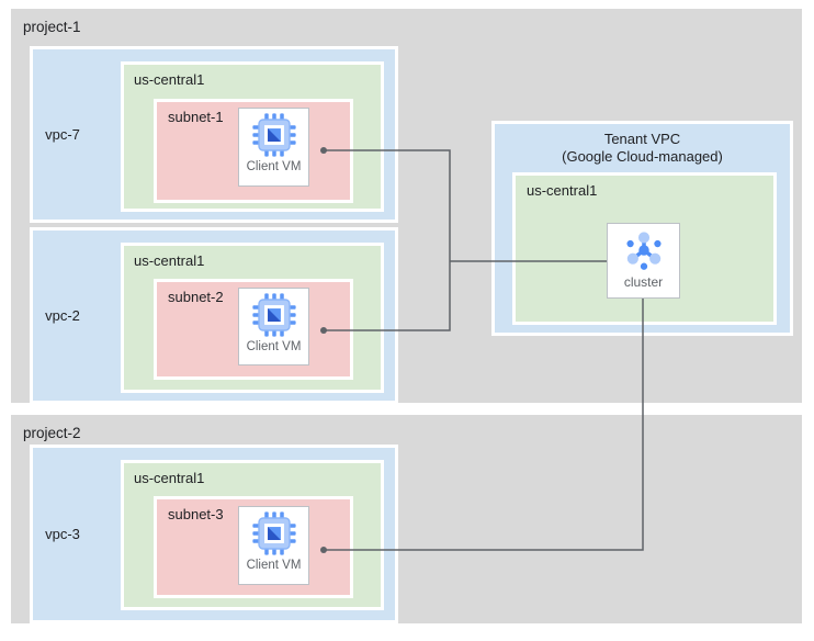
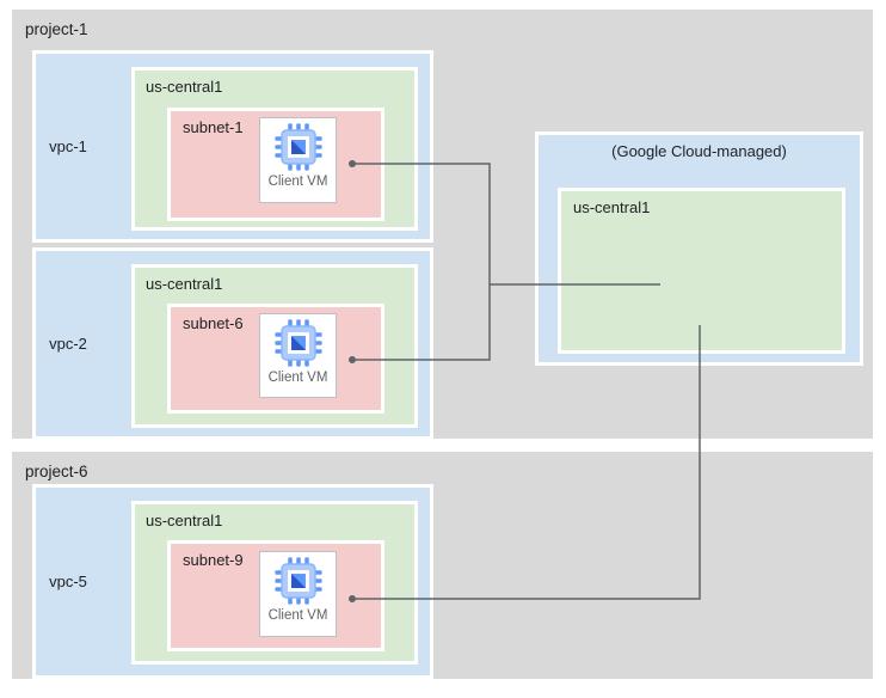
  project-1
- vpc-7
+ vpc-1
  us-central1
  subnet-1
  Client VM
  vpc-2
  us-central1
- subnet-2
+ subnet-6
  Client VM
- Tenant VPC
  (Google Cloud-managed)
  us-central1
- cluster
- project-2
+ project-6
- vpc-3
+ vpc-5
  us-central1
- subnet-3
+ subnet-9
  Client VM
